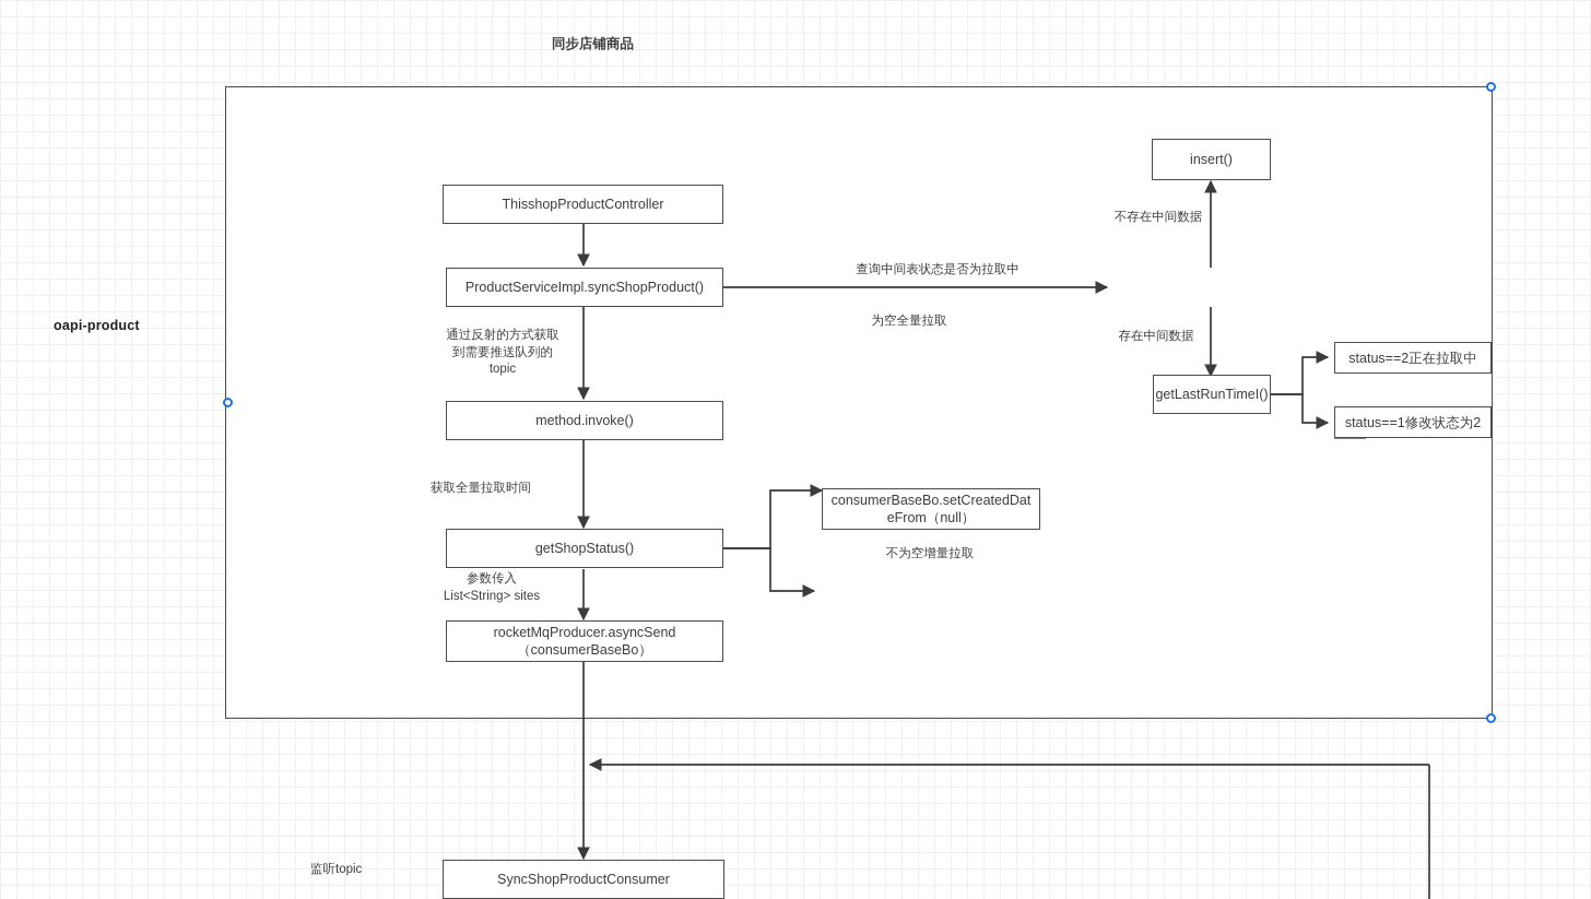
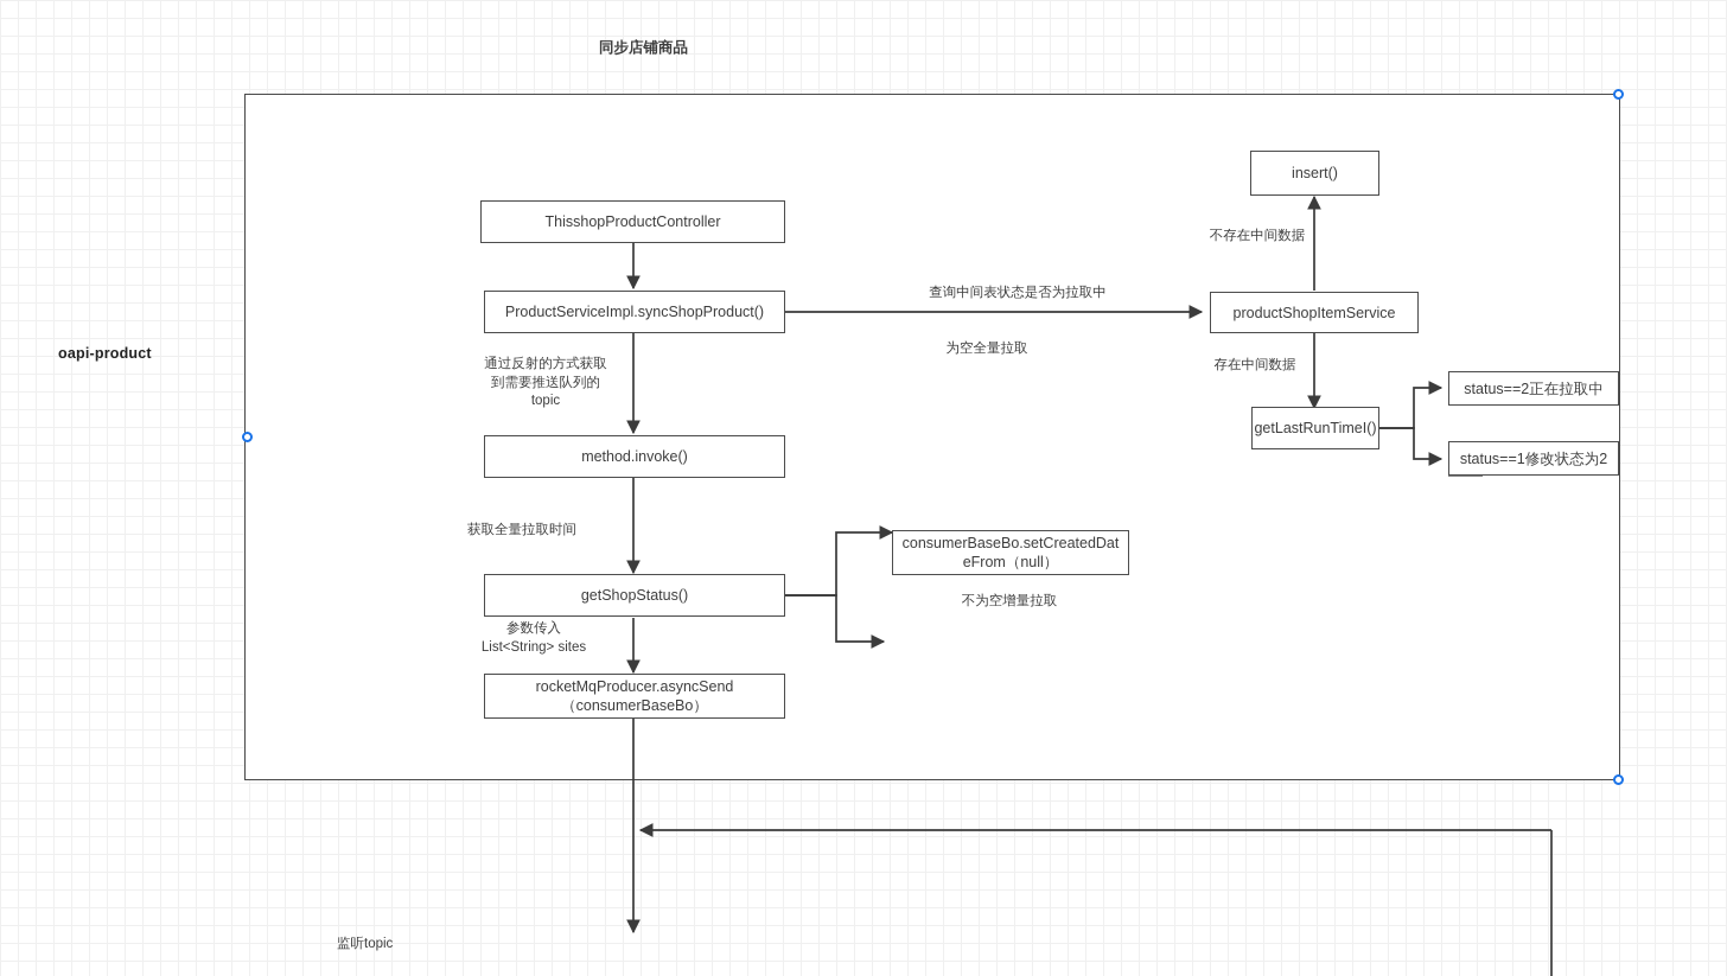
  同步店铺商品
  oapi-product
  ThisshopProductController
  ProductServiceImpl.syncShopProduct()
  method.invoke()
  getShopStatus()
  rocketMqProducer.asyncSend
  （consumerBaseBo）
  consumerBaseBo.setCreatedDat
  eFrom（null）
  insert()
+ productShopItemService
  getLastRunTimeI()
  status==2正在拉取中
  status==1修改状态为2
- SyncShopProductConsumer
  通过反射的方式获取
  到需要推送队列的
  topic
  获取全量拉取时间
  参数传入
  List<String> sites
  查询中间表状态是否为拉取中
  为空全量拉取
  不存在中间数据
  存在中间数据
  不为空增量拉取
  监听topic
